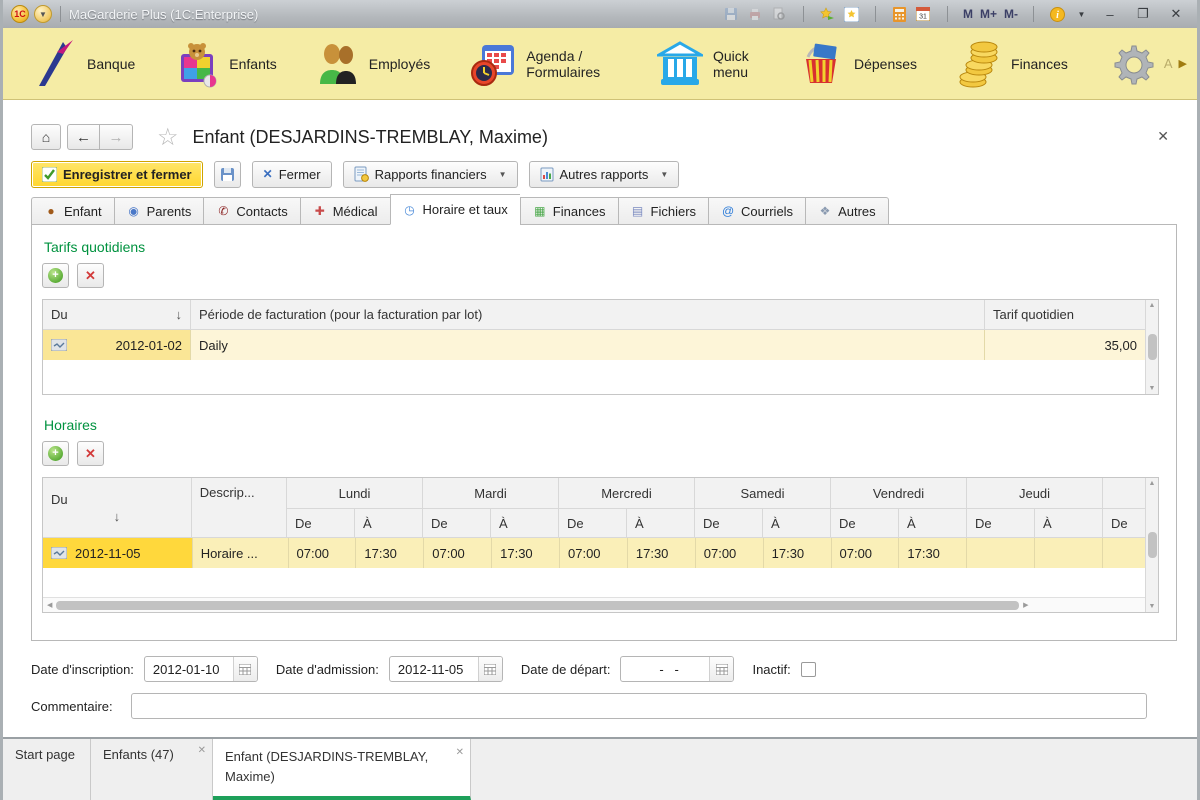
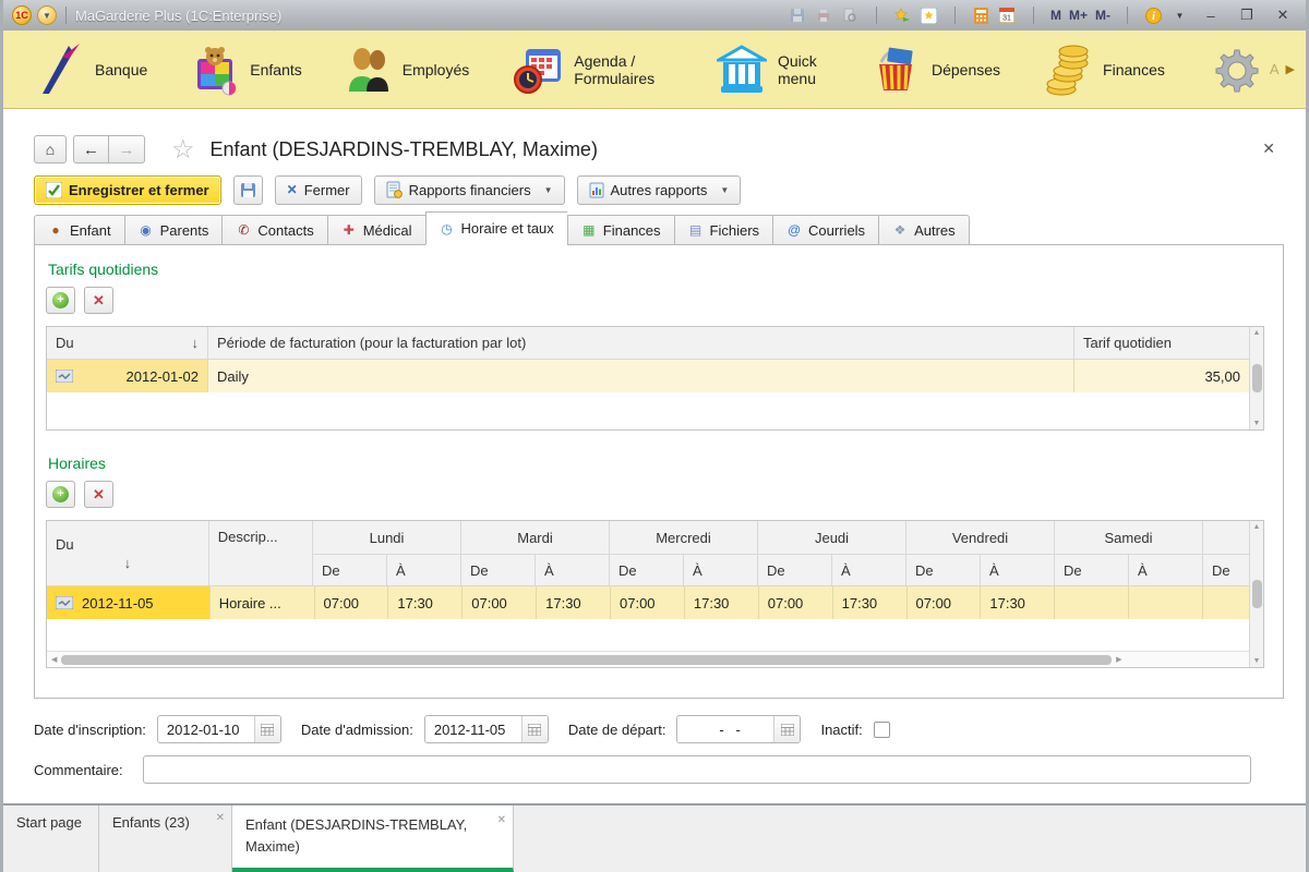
  1С
  ▼
  MaGarderie Plus (1C:Enterprise)
  M
  M+
  M-
  i
  ▼
  –
  ❐
  ✕
  Banque
  Enfants
  Employés
  Agenda / Formulaires
  Quick menu
  Dépenses
  Finances
  A
  ▶
  ⌂
  ←
  →
  ☆
  Enfant (DESJARDINS-TREMBLAY, Maxime)
  ✕
  Enregistrer et fermer
  ✕
  Fermer
  Rapports financiers
  ▼
  Autres rapports
  ▼
  ●
  Enfant
  ◉
  Parents
  ✆
  Contacts
  ✚
  Médical
  ◷
  Horaire et taux
  ▦
  Finances
  ▤
  Fichiers
  @
  Courriels
  ❖
  Autres
  Tarifs quotidiens
  +
  ✕
  Du
  ↓
  Période de facturation (pour la facturation par lot)
  Tarif quotidien
  2012-01-02
  Daily
  35,00
  Horaires
  +
  ✕
  Du
  ↓
  Descrip...
  Lundi
  Mardi
  Mercredi
- Samedi
+ Jeudi
  Vendredi
- Jeudi
+ Samedi
  De
  À
  De
  À
  De
  À
  De
  À
  De
  À
  De
  À
  De
  2012-11-05
  Horaire ...
  07:00
  17:30
  07:00
  17:30
  07:00
  17:30
  07:00
  17:30
  07:00
  17:30
  Date d'inscription:
  2012-01-10
  Date d'admission:
  2012-11-05
  Date de départ:
  - -
  Inactif:
  Commentaire:
  Start page
- Enfants (47)
+ Enfants (23)
  ✕
  Enfant (DESJARDINS-TREMBLAY, Maxime)
  ✕
